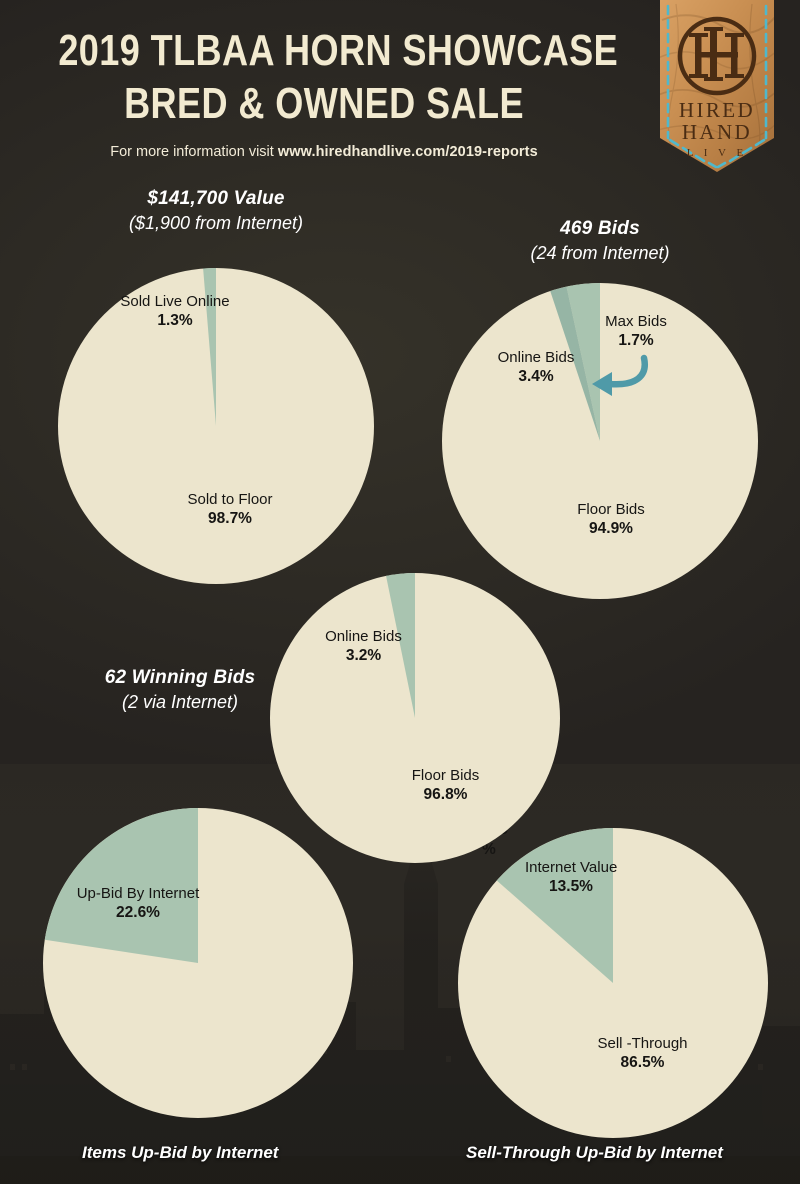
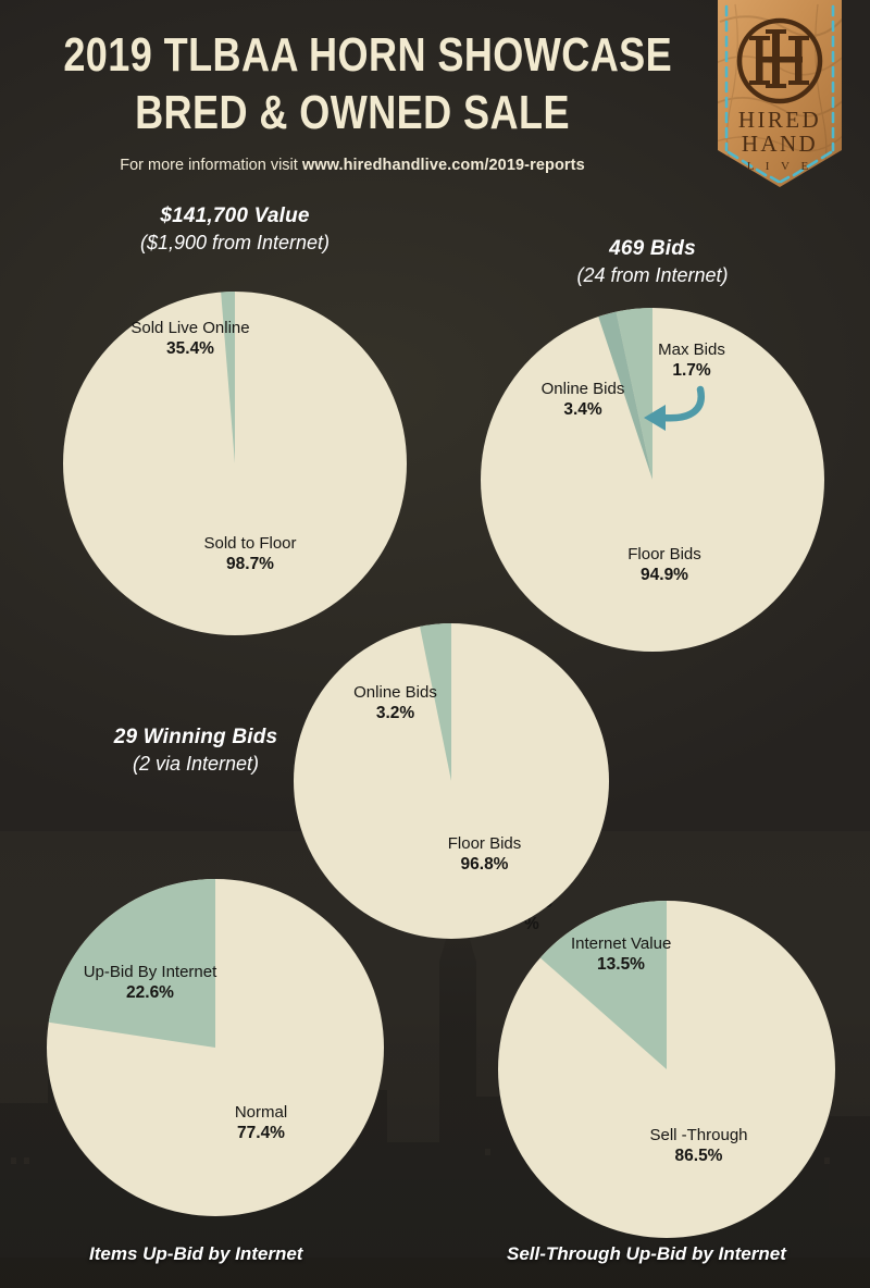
  2019 TLBAA HORN SHOWCASE
  BRED & OWNED SALE
  For more information visit www.hiredhandlive.com/2019-reports
  HIRED
  HAND
  L I V E
  %
  $141,700 Value
  ($1,900 from Internet)
  Sold Live Online
- 1.3%
+ 35.4%
  Sold to Floor
  98.7%
  469 Bids
  (24 from Internet)
  Online Bids
  3.4%
  Max Bids
  1.7%
  Floor Bids
  94.9%
- 62 Winning Bids
+ 29 Winning Bids
  (2 via Internet)
  Online Bids
  3.2%
  Floor Bids
  96.8%
  Up-Bid By Internet
  22.6%
+ Normal
+ 77.4%
  Internet Value
  13.5%
  Sell -Through
  86.5%
  Items Up-Bid by Internet
  Sell-Through Up-Bid by Internet
